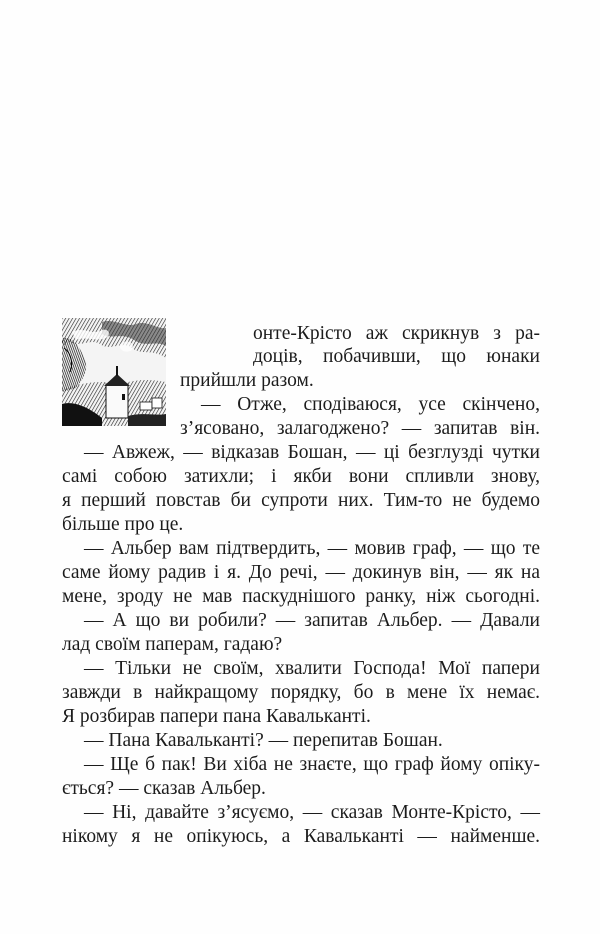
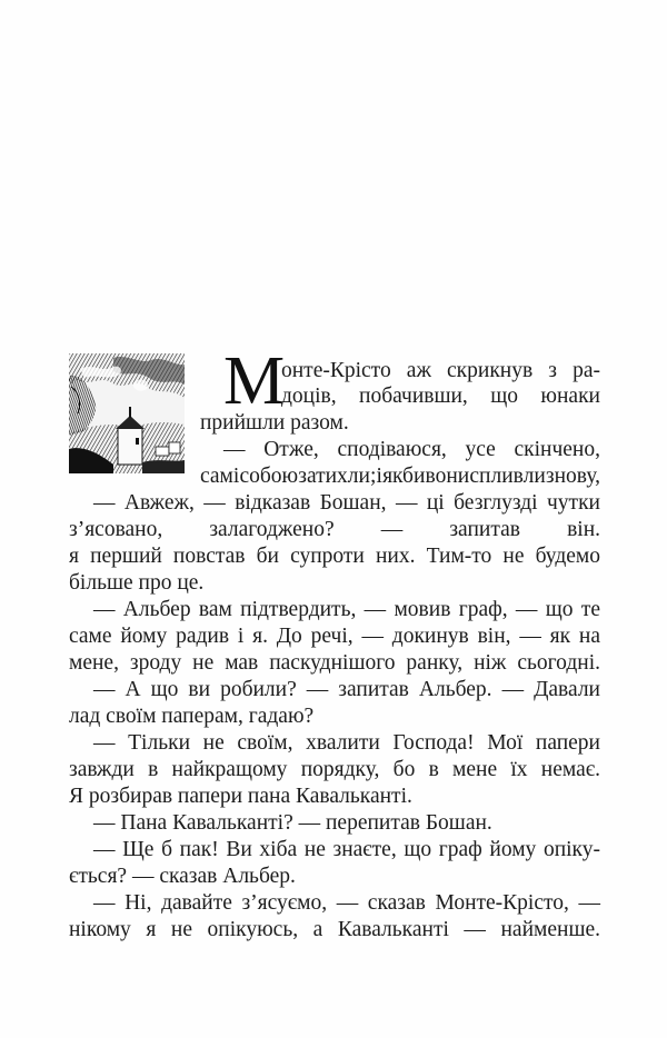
+ М
  онте-Крісто аж скрикнув з ра-
  доцiв, побачивши, що юнаки
  прийшли разом.
  — Отже, сподіваюся, усе скінчено,
- з’ясовано, залагоджено? — запитав він.
+ самі собою затихли; і якби вони спливли знову,
  — Авжеж, — відказав Бошан, — ці безглузді чутки
- самі собою затихли; і якби вони спливли знову,
+ з’ясовано, залагоджено? — запитав він.
  я перший повстав би супроти них. Тим-то не будемо
  більше про це.
  — Альбер вам підтвердить, — мовив граф, — що те
  саме йому радив і я. До речі, — докинув він, — як на
  мене, зроду не мав паскуднішого ранку, ніж сьогодні.
  — А що ви робили? — запитав Альбер. — Давали
  лад своїм паперам, гадаю?
  — Тільки не своїм, хвалити Господа! Мої папери
  завжди в найкращому порядку, бо в мене їх немає.
  Я розбирав папери пана Кавальканті.
  — Пана Кавальканті? — перепитав Бошан.
  — Ще б пак! Ви хіба не знаєте, що граф йому опіку-
  ється? — сказав Альбер.
  — Ні, давайте з’ясуємо, — сказав Монте-Крісто, —
  нікому я не опікуюсь, а Кавальканті — найменше.
